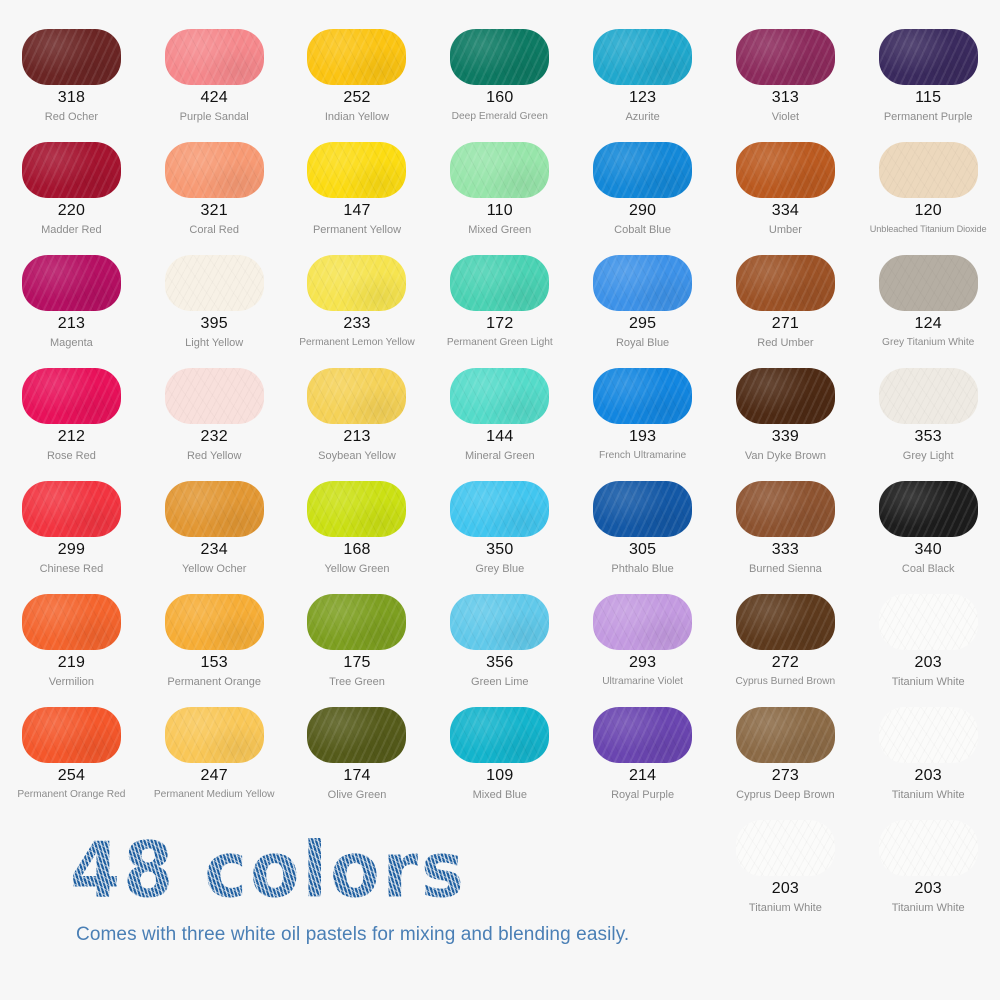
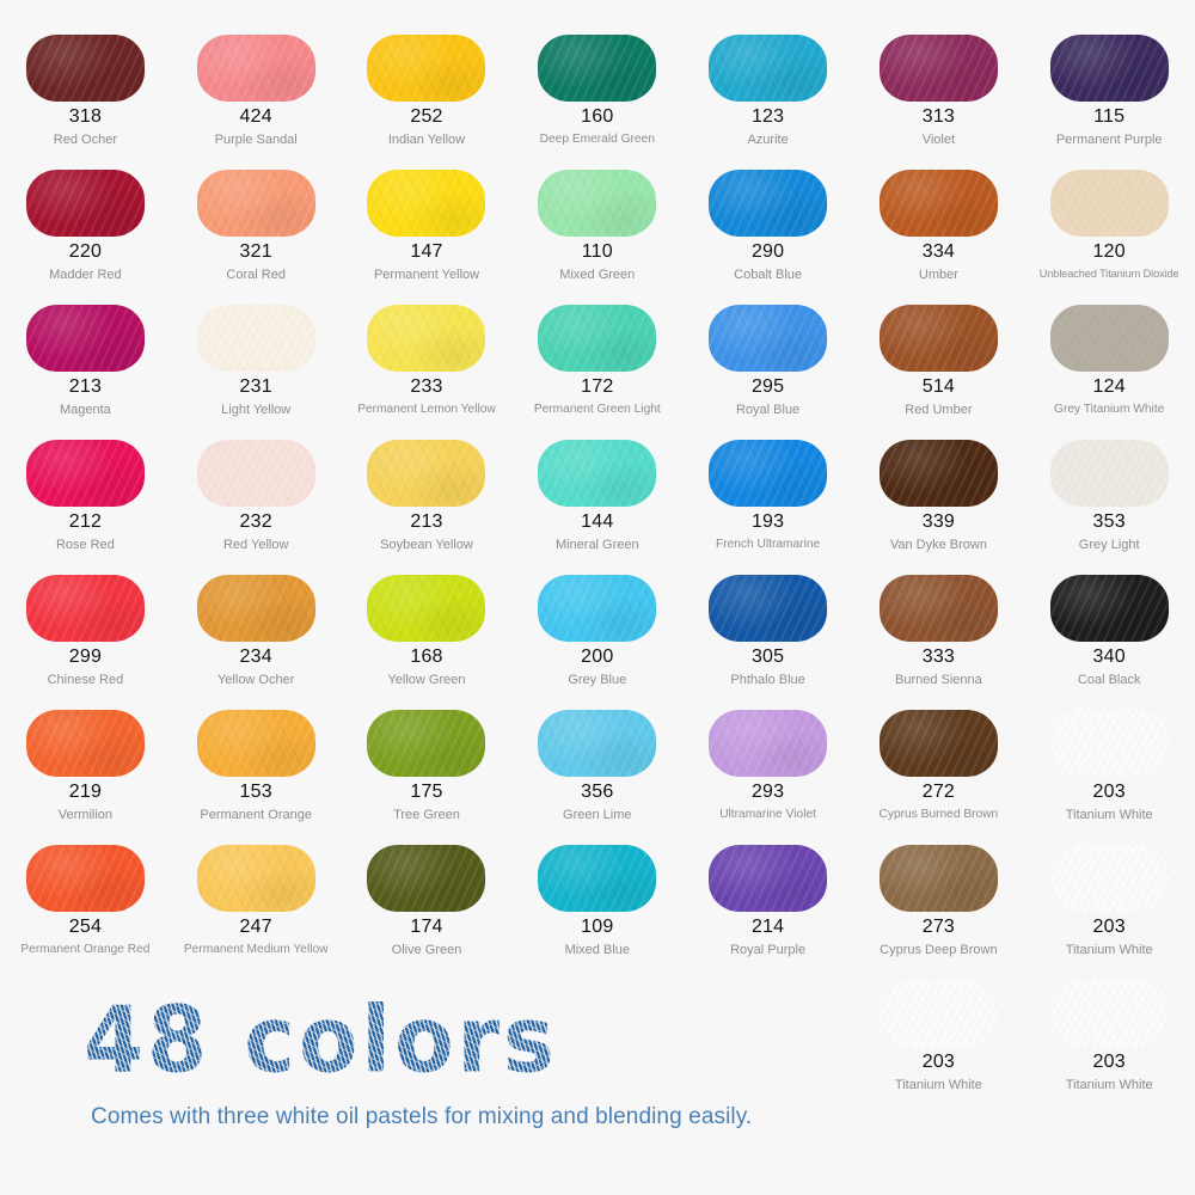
  318
  Red Ocher
  424
  Purple Sandal
  252
  Indian Yellow
  160
  Deep Emerald Green
  123
  Azurite
  313
  Violet
  115
  Permanent Purple
  220
  Madder Red
  321
  Coral Red
  147
  Permanent Yellow
  110
  Mixed Green
  290
  Cobalt Blue
  334
  Umber
  120
  Unbleached Titanium Dioxide
  213
  Magenta
- 395
+ 231
  Light Yellow
  233
  Permanent Lemon Yellow
  172
  Permanent Green Light
  295
  Royal Blue
- 271
+ 514
  Red Umber
  124
  Grey Titanium White
  212
  Rose Red
  232
  Red Yellow
  213
  Soybean Yellow
  144
  Mineral Green
  193
  French Ultramarine
  339
  Van Dyke Brown
  353
  Grey Light
  299
  Chinese Red
  234
  Yellow Ocher
  168
  Yellow Green
- 350
+ 200
  Grey Blue
  305
  Phthalo Blue
  333
  Burned Sienna
  340
  Coal Black
  219
  Vermilion
  153
  Permanent Orange
  175
  Tree Green
  356
  Green Lime
  293
  Ultramarine Violet
  272
  Cyprus Burned Brown
  203
  Titanium White
  254
  Permanent Orange Red
  247
  Permanent Medium Yellow
  174
  Olive Green
  109
  Mixed Blue
  214
  Royal Purple
  273
  Cyprus Deep Brown
  203
  Titanium White
  203
  Titanium White
  203
  Titanium White
  Comes with three white oil pastels for mixing and blending easily.
